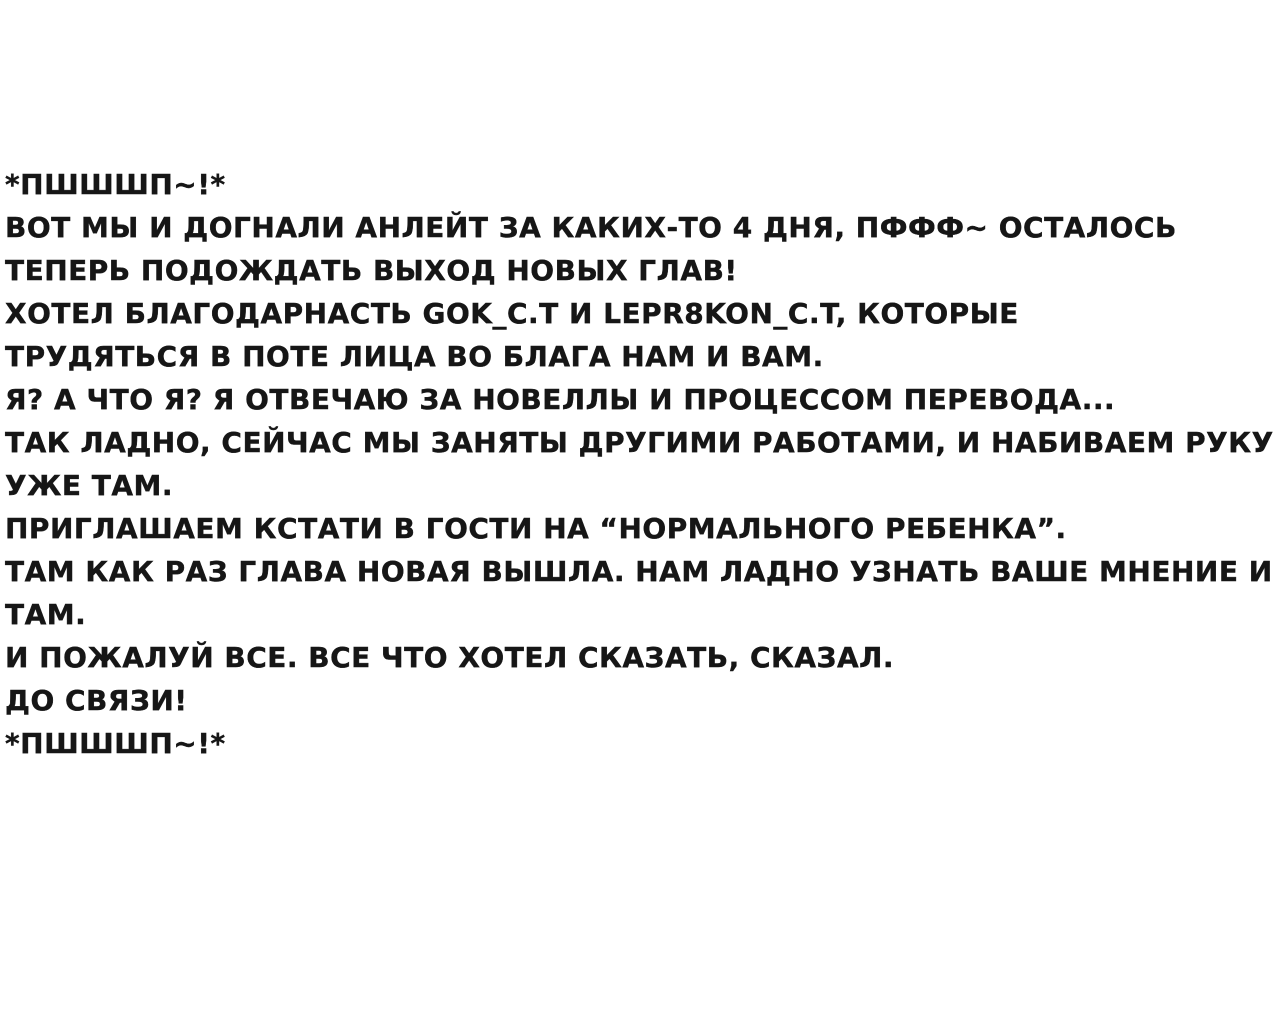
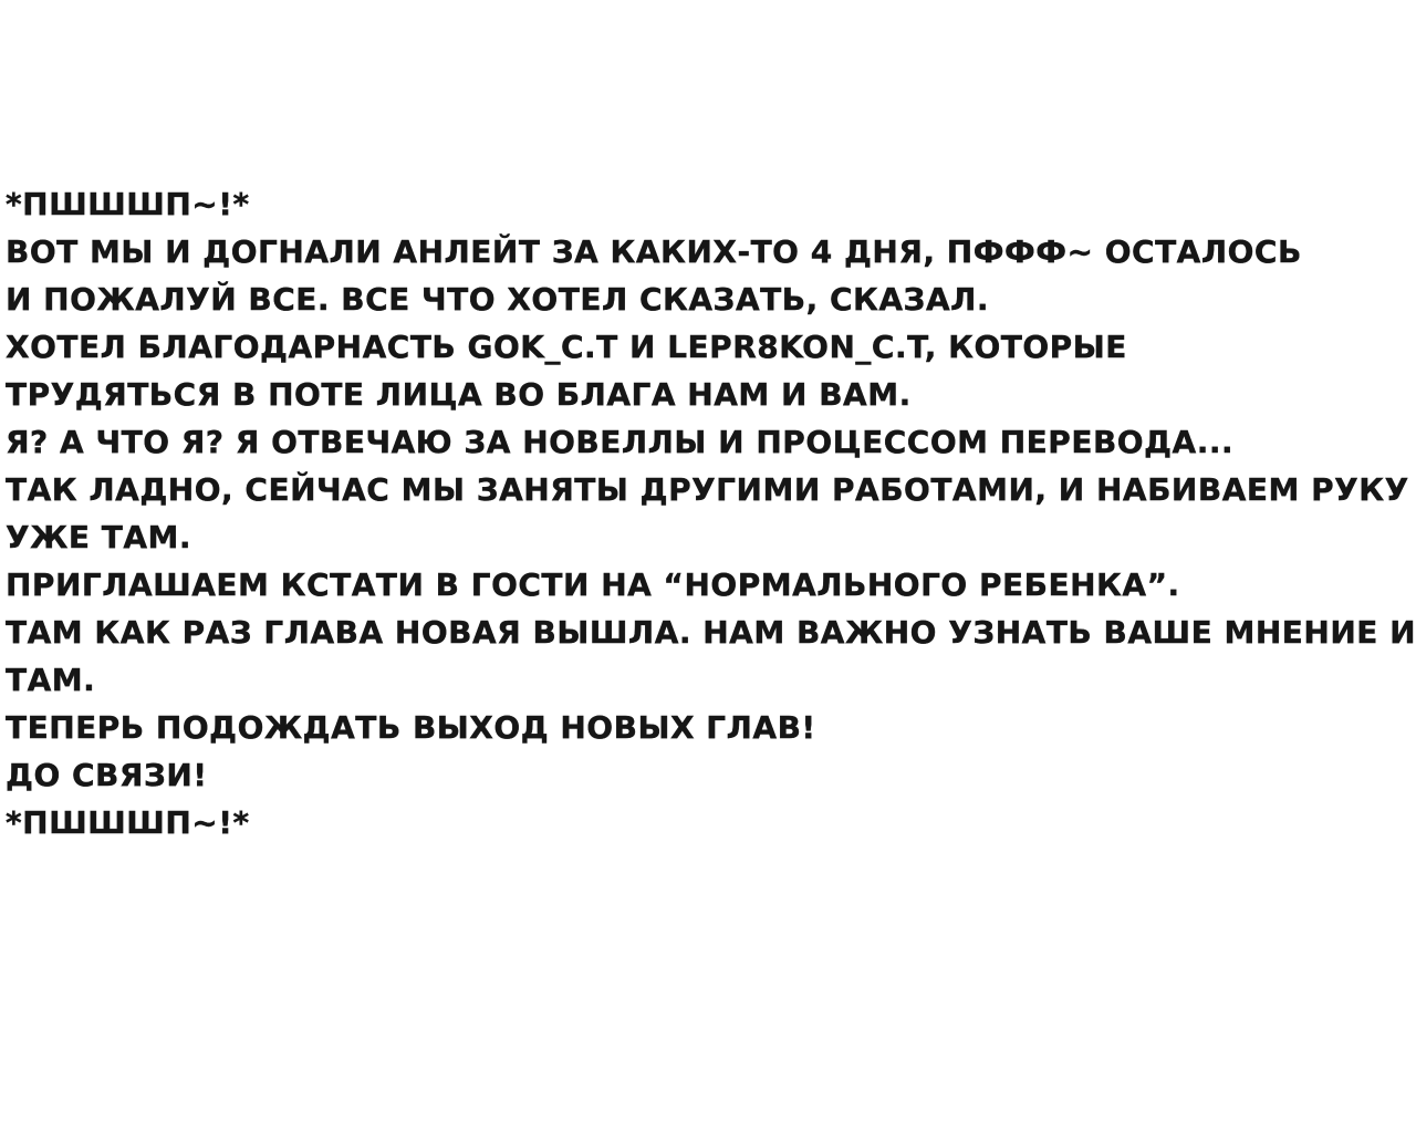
  *ПШШШП~!*
  ВОТ МЫ И ДОГНАЛИ АНЛЕЙТ ЗА КАКИХ-ТО 4 ДНЯ, ПФФФ~ ОСТАЛОСЬ
- ТЕПЕРЬ ПОДОЖДАТЬ ВЫХОД НОВЫХ ГЛАВ!
+ И ПОЖАЛУЙ ВСЕ. ВСЕ ЧТО ХОТЕЛ СКАЗАТЬ, СКАЗАЛ.
  ХОТЕЛ БЛАГОДАРНАСТЬ GOK_C.T И LEPR8KON_C.T, КОТОРЫЕ
  ТРУДЯТЬСЯ В ПОТЕ ЛИЦА ВО БЛАГА НАМ И ВАМ.
  Я? А ЧТО Я? Я ОТВЕЧАЮ ЗА НОВЕЛЛЫ И ПРОЦЕССОМ ПЕРЕВОДА...
  ТАК ЛАДНО, СЕЙЧАС МЫ ЗАНЯТЫ ДРУГИМИ РАБОТАМИ, И НАБИВАЕМ РУКУ
  УЖЕ ТАМ.
  ПРИГЛАШАЕМ КСТАТИ В ГОСТИ НА “НОРМАЛЬНОГО РЕБЕНКА”.
- ТАМ КАК РАЗ ГЛАВА НОВАЯ ВЫШЛА. НАМ ЛАДНО УЗНАТЬ ВАШЕ МНЕНИЕ И
+ ТАМ КАК РАЗ ГЛАВА НОВАЯ ВЫШЛА. НАМ ВАЖНО УЗНАТЬ ВАШЕ МНЕНИЕ И
  ТАМ.
- И ПОЖАЛУЙ ВСЕ. ВСЕ ЧТО ХОТЕЛ СКАЗАТЬ, СКАЗАЛ.
+ ТЕПЕРЬ ПОДОЖДАТЬ ВЫХОД НОВЫХ ГЛАВ!
  ДО СВЯЗИ!
  *ПШШШП~!*
